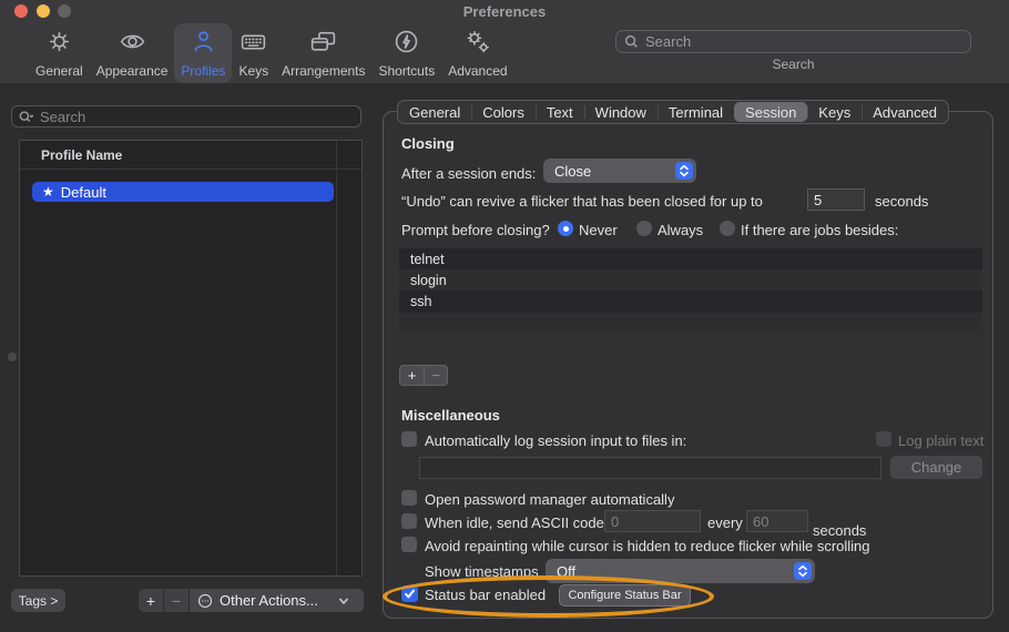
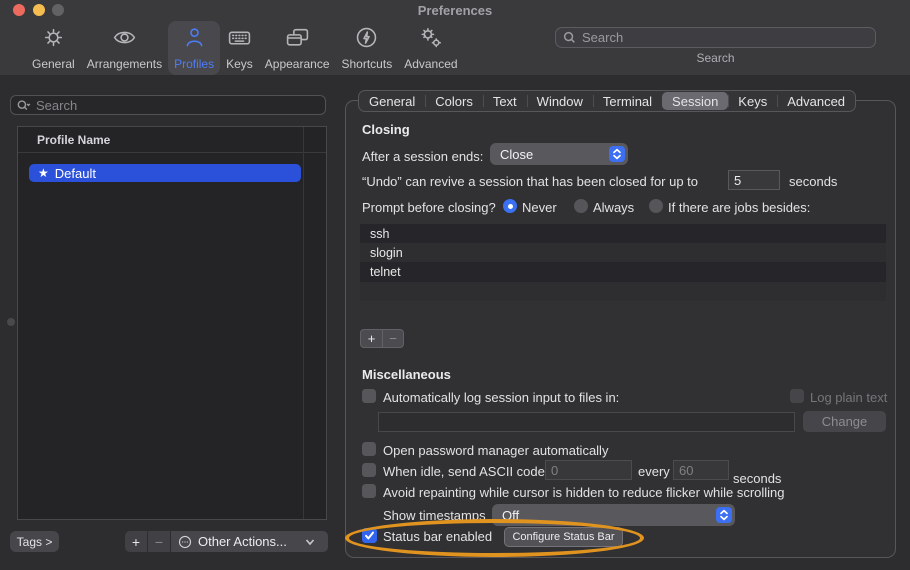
  Preferences
  General
- Appearance
+ Arrangements
  Profiles
  Keys
- Arrangements
+ Appearance
  Shortcuts
  Advanced
  Search
  Search
  Search
  Profile Name
  ★
  Default
  Tags >
  +
  −
  Other Actions...
  General
  Colors
  Text
  Window
  Terminal
  Session
  Keys
  Advanced
  Closing
  After a session ends:
  Close
- “Undo” can revive a flicker that has been closed for up to
+ “Undo” can revive a session that has been closed for up to
  5
  seconds
  Prompt before closing?
  Never
  Always
  If there are jobs besides:
- telnet
+ ssh
  slogin
- ssh
+ telnet
  +
  −
  Miscellaneous
  Automatically log session input to files in:
  Log plain text
  Change
  Open password manager automatically
  When idle, send ASCII code
  0
  every
  60
  seconds
  Avoid repainting while cursor is hidden to reduce flicker while scrolling
  Show timestamps
  Off
  Status bar enabled
  Configure Status Bar
